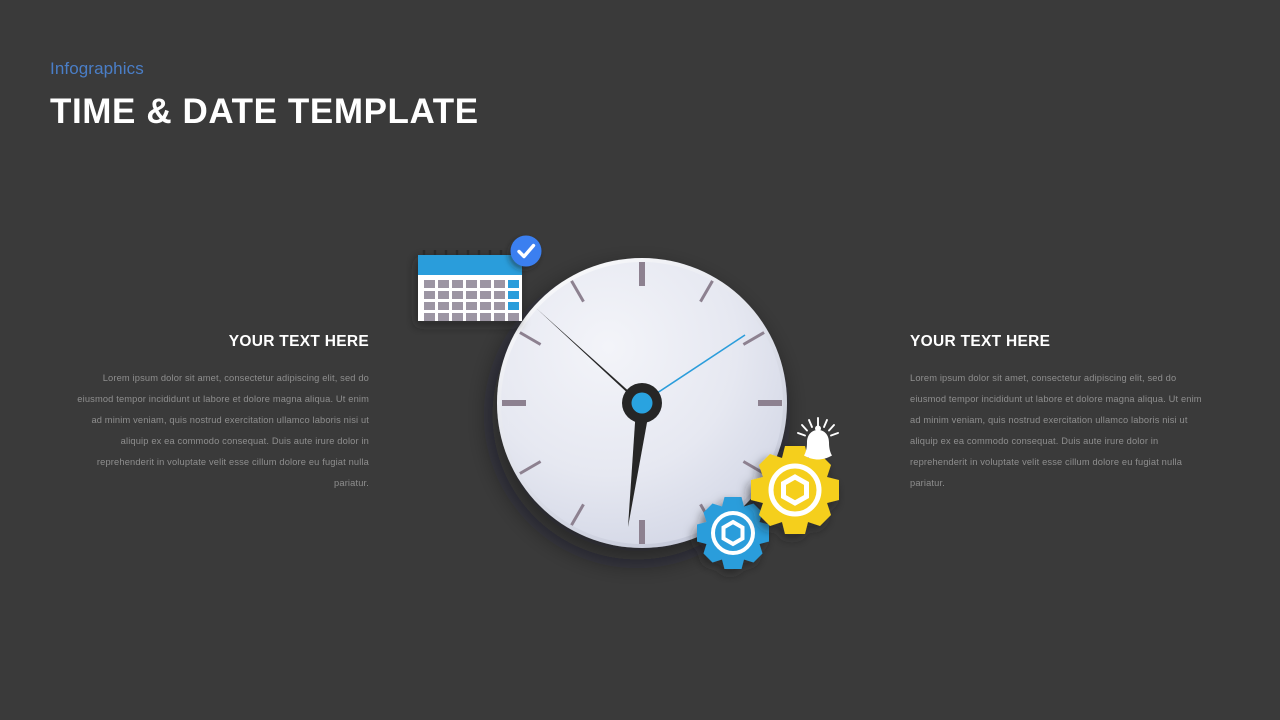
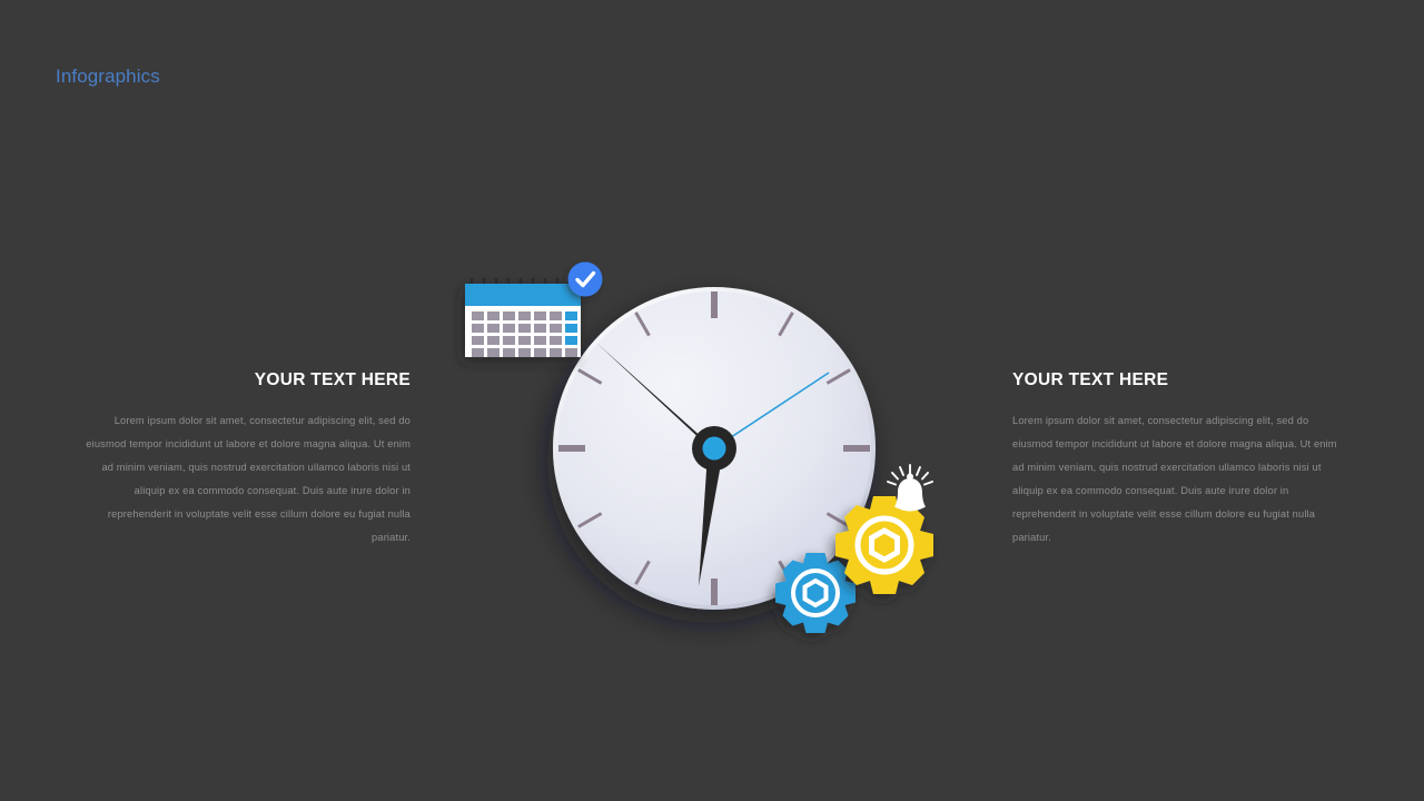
  Infographics
- TIME & DATE TEMPLATE
  YOUR TEXT HERE
  Lorem ipsum dolor sit amet, consectetur adipiscing elit, sed do eiusmod tempor incididunt ut labore et dolore magna aliqua. Ut enim ad minim veniam, quis nostrud exercitation ullamco laboris nisi ut aliquip ex ea commodo consequat. Duis aute irure dolor in reprehenderit in voluptate velit esse cillum dolore eu fugiat nulla pariatur.
  YOUR TEXT HERE
  Lorem ipsum dolor sit amet, consectetur adipiscing elit, sed do eiusmod tempor incididunt ut labore et dolore magna aliqua. Ut enim ad minim veniam, quis nostrud exercitation ullamco laboris nisi ut aliquip ex ea commodo consequat. Duis aute irure dolor in reprehenderit in voluptate velit esse cillum dolore eu fugiat nulla pariatur.
